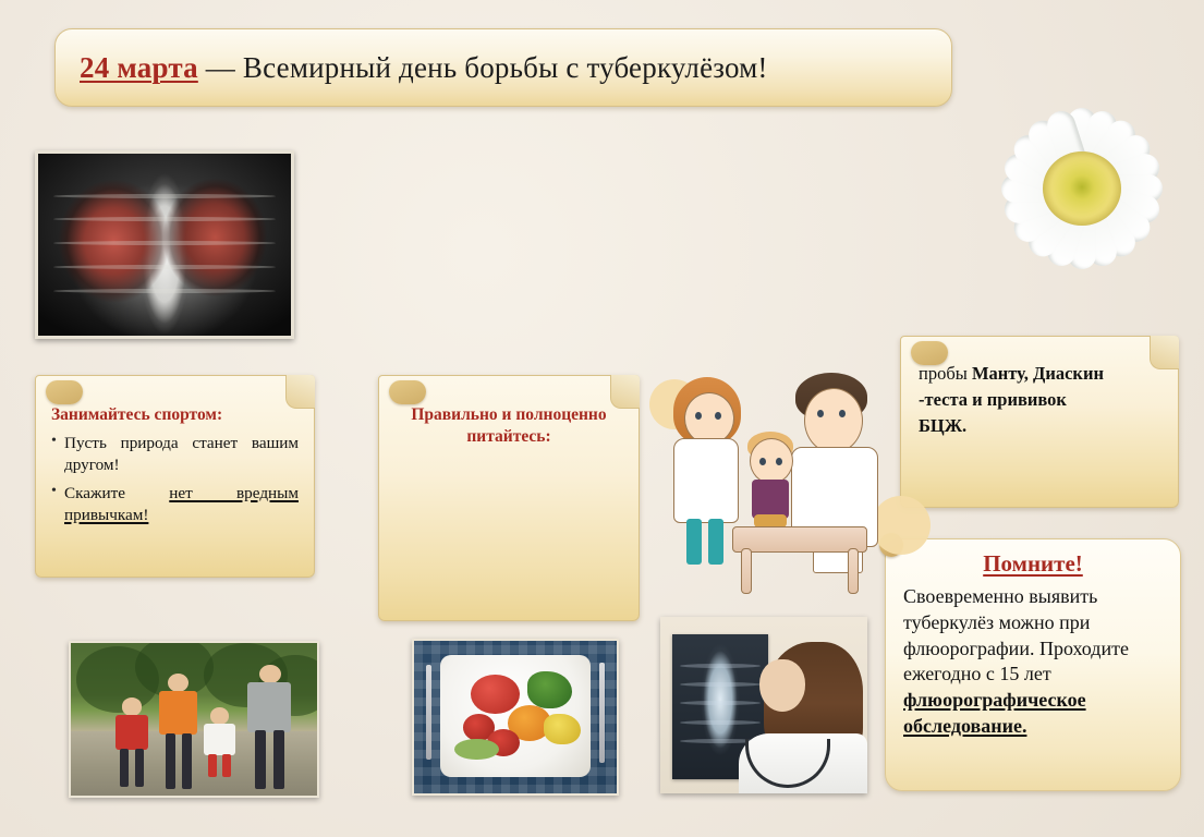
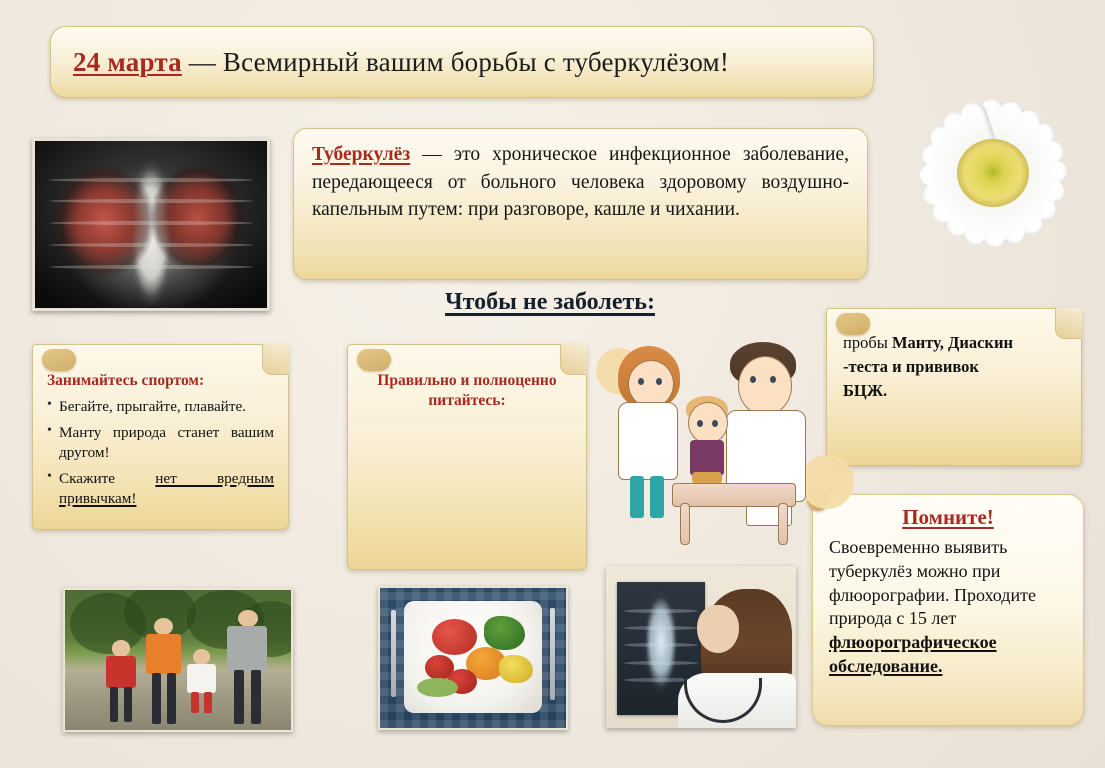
- 24 марта — Всемирный день борьбы с туберкулёзом!
+ 24 марта — Всемирный вашим борьбы с туберкулёзом!
+ Туберкулёз — это хроническое инфекционное заболевание, передающееся от больного человека здоровому воздушно-капельным путем: при разговоре, кашле и чихании.
+ Чтобы не заболеть:
  Занимайтесь спортом:
+ Бегайте, прыгайте, плавайте.
- Пусть природа станет вашим другом!
+ Манту природа станет вашим другом!
  Скажите нет вредным привычкам!
  Правильно и полноценно питайтесь:
  пробы Манту, Диаскин
  -теста и прививок
  БЦЖ.
  Помните!
- Своевременно выявить туберкулёз можно при флюорографии. Проходите ежегодно с 15 лет флюорографическое обследование.
+ Своевременно выявить туберкулёз можно при флюорографии. Проходите природа с 15 лет флюорографическое обследование.
